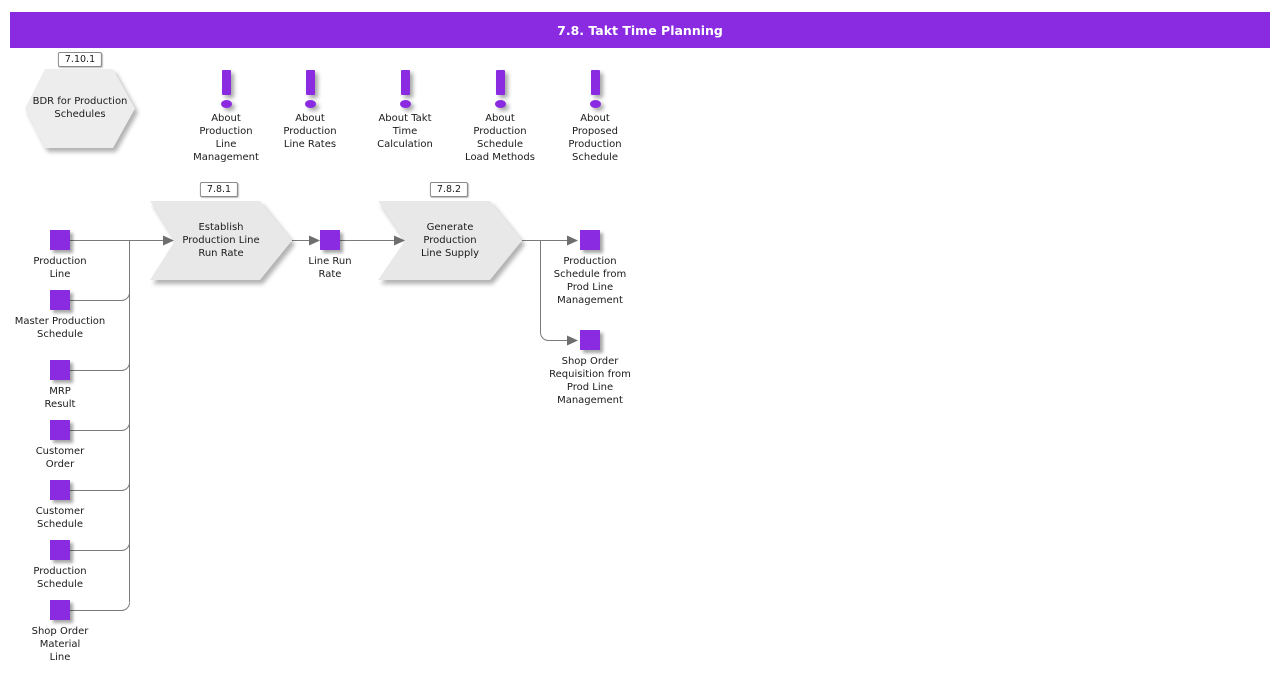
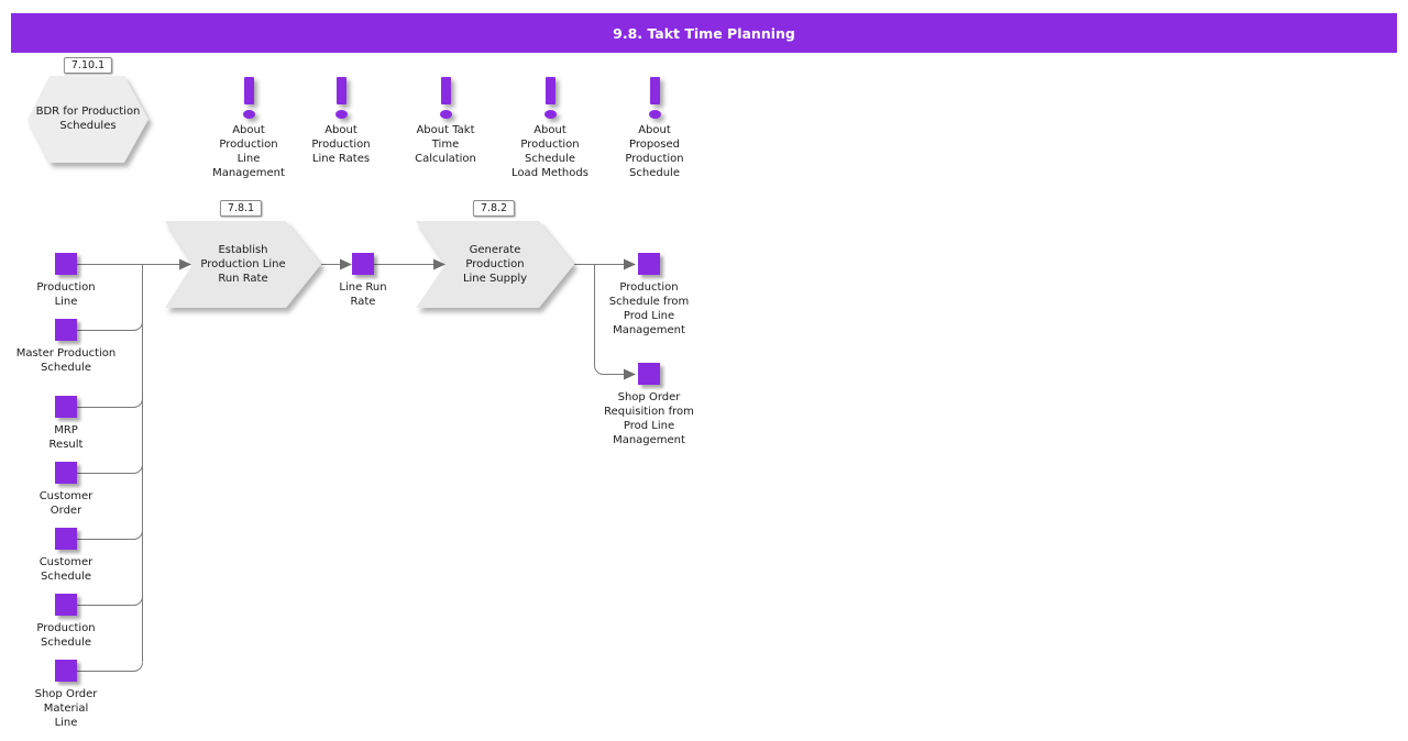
- 7.8. Takt Time Planning
+ 9.8. Takt Time Planning
  7.10.1
  BDR for Production
  Schedules
  About
  Production
  Line
  Management
  About
  Production
  Line Rates
  About Takt
  Time
  Calculation
  About
  Production
  Schedule
  Load Methods
  About
  Proposed
  Production
  Schedule
  Production
  Line
  Master Production
  Schedule
  MRP
  Result
  Customer
  Order
  Customer
  Schedule
  Production
  Schedule
  Shop Order
  Material
  Line
  7.8.1
  Establish
  Production Line
  Run Rate
  Line Run
  Rate
  7.8.2
  Generate
  Production
  Line Supply
  Production
  Schedule from
  Prod Line
  Management
  Shop Order
  Requisition from
  Prod Line
  Management
